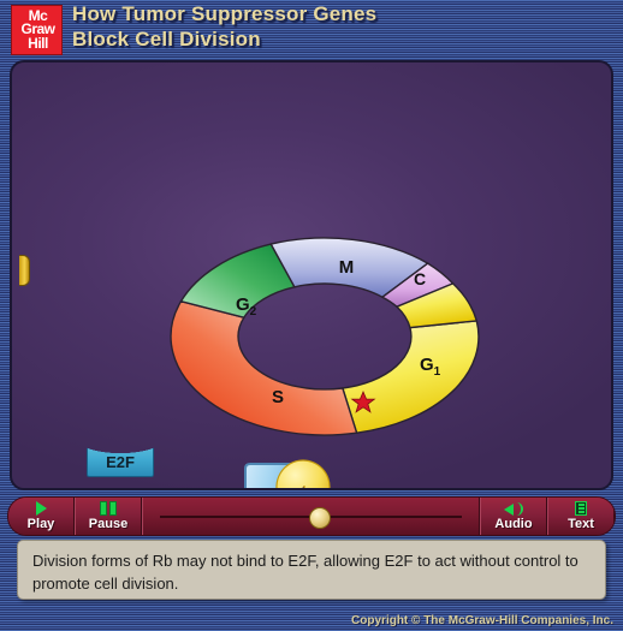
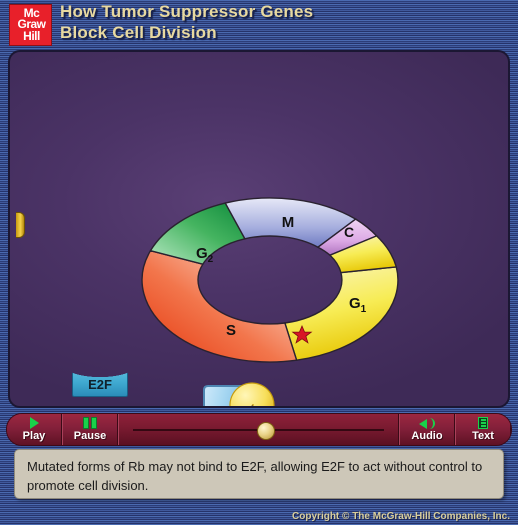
  Mc
  Graw
  Hill
  How Tumor Suppressor Genes
  Block Cell Division
  G2
  M
  C
  G1
  S
  E2F
  Play
  Pause
  Audio
  Text
- Division forms of Rb may not bind to E2F, allowing E2F to act without control to promote cell division.
+ Mutated forms of Rb may not bind to E2F, allowing E2F to act without control to promote cell division.
  Copyright © The McGraw-Hill Companies, Inc.
